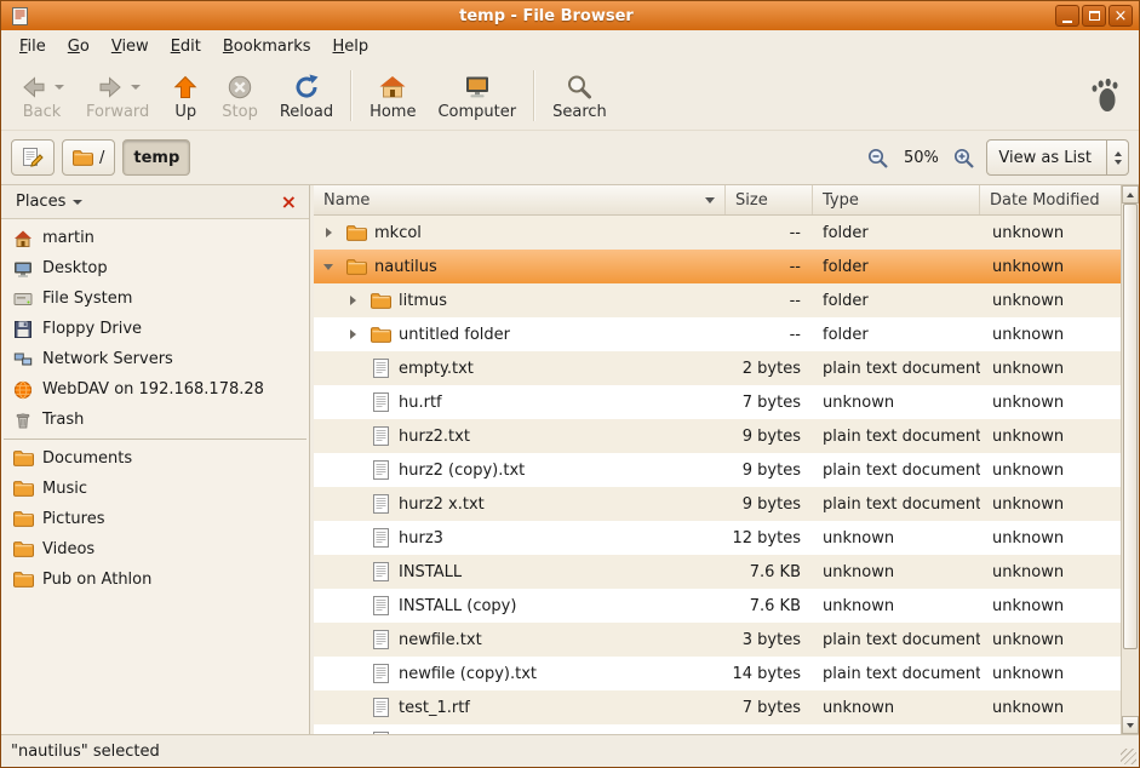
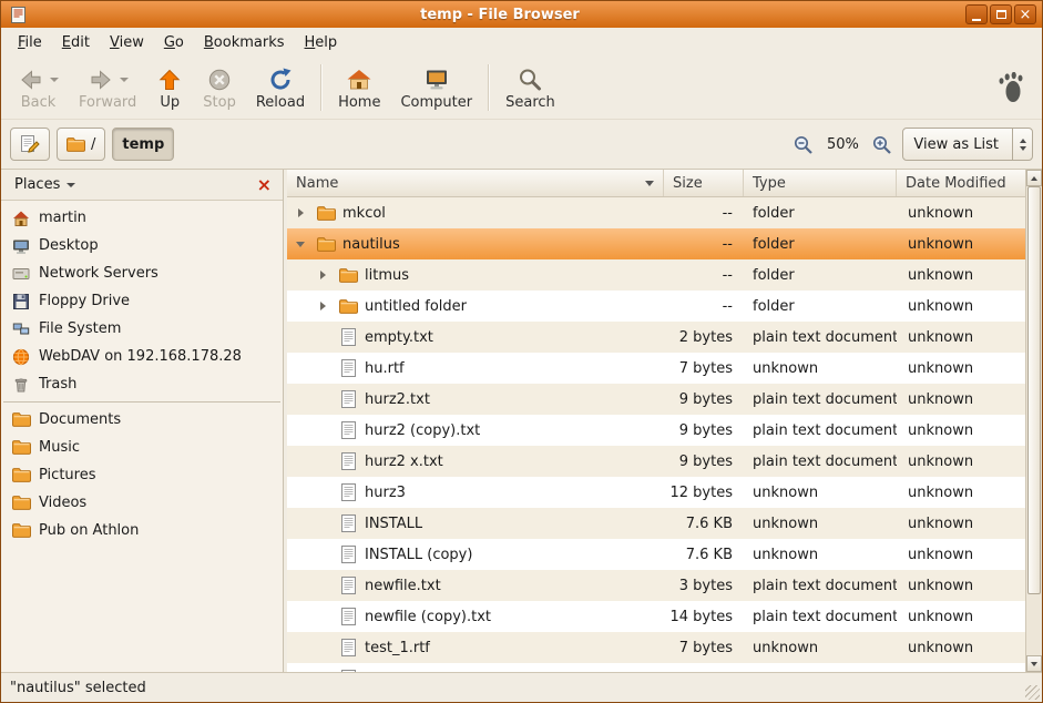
  temp - File Browser
  ×
  File
- Go
+ Edit
  View
- Edit
+ Go
  Bookmarks
  Help
  Back
  Forward
  Up
  Stop
  Reload
  Home
  Computer
  Search
  /
  temp
  50%
  View as List
  Places
  ×
  martin
  Desktop
- File System
+ Network Servers
  Floppy Drive
- Network Servers
+ File System
  WebDAV on 192.168.178.28
  Trash
  Documents
  Music
  Pictures
  Videos
  Pub on Athlon
  Name
  Size
  Type
  Date Modified
  mkcol
  --
  folder
  unknown
  nautilus
  --
  folder
  unknown
  litmus
  --
  folder
  unknown
  untitled folder
  --
  folder
  unknown
  empty.txt
  2 bytes
  plain text document
  unknown
  hu.rtf
  7 bytes
  unknown
  unknown
  hurz2.txt
  9 bytes
  plain text document
  unknown
  hurz2 (copy).txt
  9 bytes
  plain text document
  unknown
  hurz2 x.txt
  9 bytes
  plain text document
  unknown
  hurz3
  12 bytes
  unknown
  unknown
  INSTALL
  7.6 KB
  unknown
  unknown
  INSTALL (copy)
  7.6 KB
  unknown
  unknown
  newfile.txt
  3 bytes
  plain text document
  unknown
  newfile (copy).txt
  14 bytes
  plain text document
  unknown
  test_1.rtf
  7 bytes
  unknown
  unknown
  "nautilus" selected
